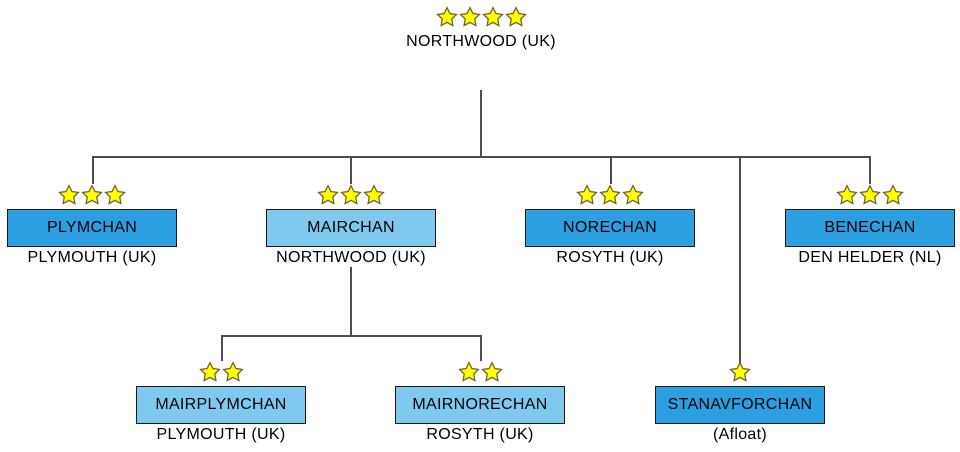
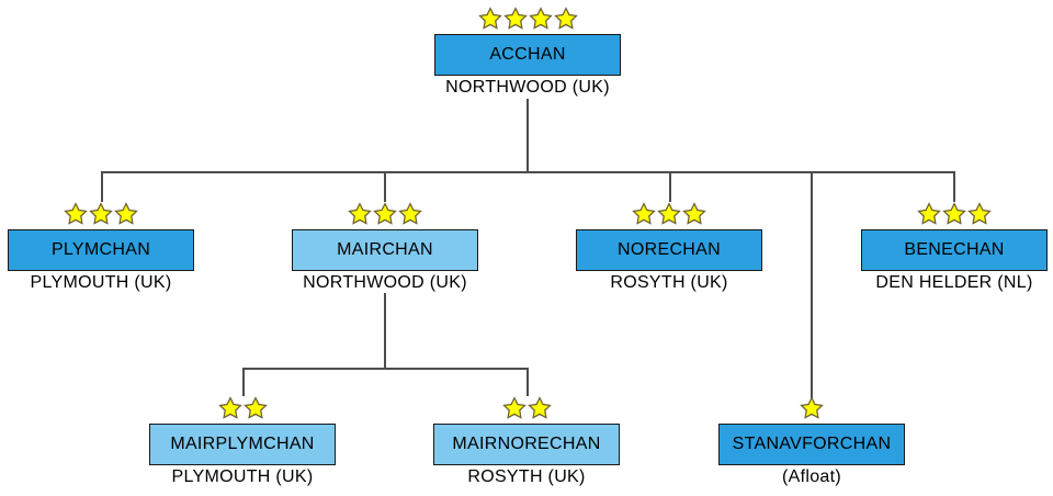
+ ACCHAN
  NORTHWOOD (UK)
  PLYMCHAN
  PLYMOUTH (UK)
  MAIRCHAN
  NORTHWOOD (UK)
  NORECHAN
  ROSYTH (UK)
  BENECHAN
  DEN HELDER (NL)
  MAIRPLYMCHAN
  PLYMOUTH (UK)
  MAIRNORECHAN
  ROSYTH (UK)
  STANAVFORCHAN
  (Afloat)
